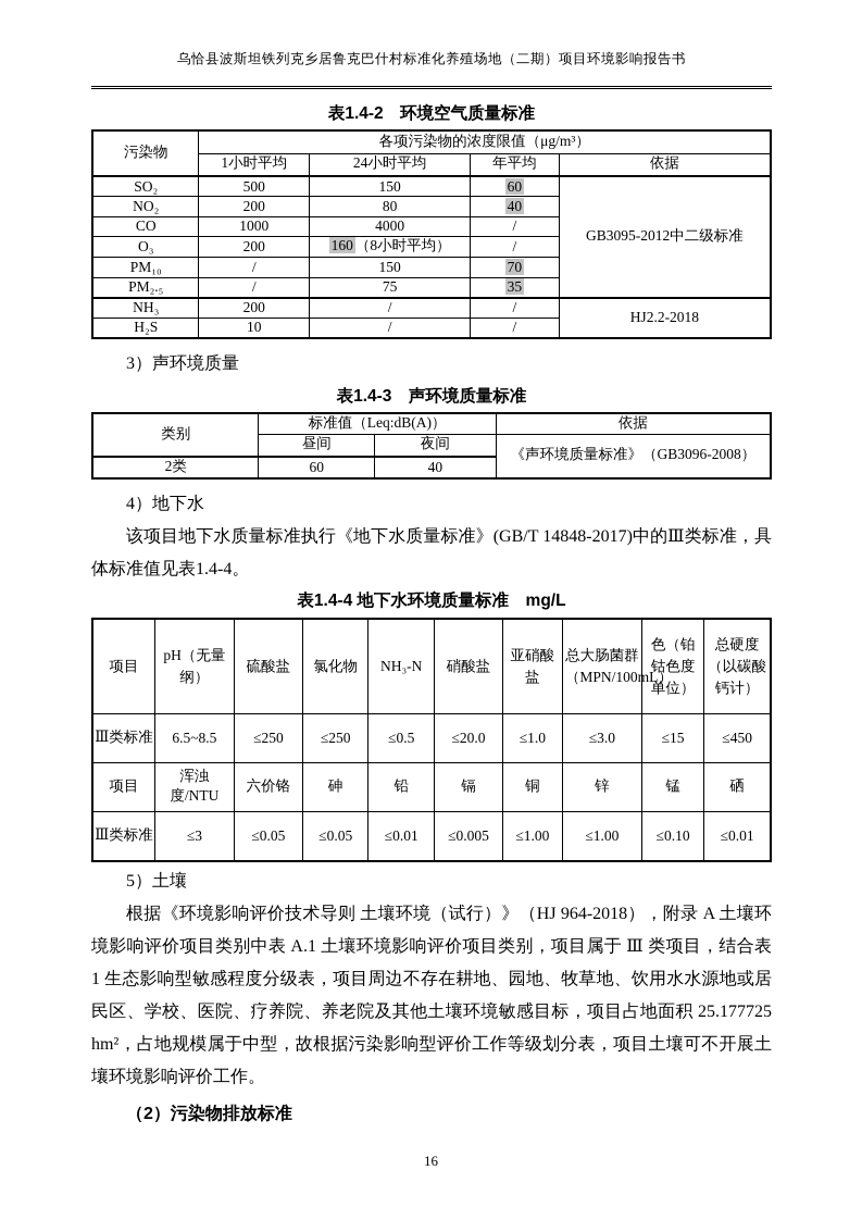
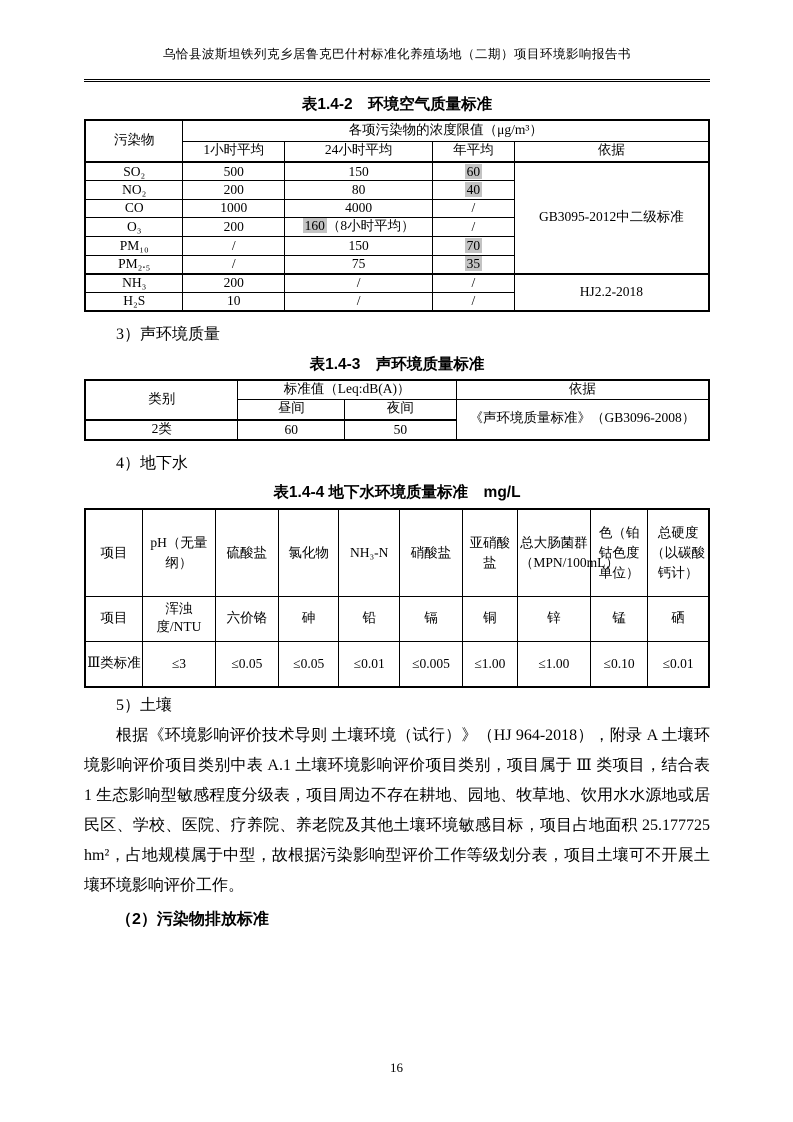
  乌恰县波斯坦铁列克乡居鲁克巴什村标准化养殖场地（二期）项目环境影响报告书
  表1.4-2 环境空气质量标准
  污染物	各项污染物的浓度限值（μg/m³）
  1小时平均	24小时平均	年平均	依据
  SO₂	500	150	60	GB3095-2012中二级标准
  NO₂	200	80	40
  CO	1000	4000	/
  O₃	200	160 （8小时平均）	/
  PM₁₀	/	150	70
  PM₂.₅	/	75	35
  NH₃	200	/	/	HJ2.2-2018
  H₂S	10	/	/
  3）声环境质量
  表1.4-3 声环境质量标准
  类别	标准值（Leq:dB(A)）	依据
  昼间	夜间	《声环境质量标准》（GB3096-2008）
- 2类	60	40
+ 2类	60	50
  4）地下水
- 该项目地下水质量标准执行《地下水质量标准》(GB/T 14848-2017)中的Ⅲ类标准，具体标准值见表1.4-4。
  表1.4-4 地下水环境质量标准 mg/L
  项目	pH（无量纲）	硫酸盐	氯化物	NH₃-N	硝酸盐	亚硝酸盐	总大肠菌群（MPN/100m	色（铂钴色度单位）	总硬度（以碳酸钙计）
- Ⅲ类标准	6.5~8.5	≤250	≤250	≤0.5	≤20.0	≤1.0	≤3.0	≤15	≤450
  项目	浑浊度/NTU	六价铬	砷	铅	镉	铜	锌	锰	硒
  Ⅲ类标准	≤3	≤0.05	≤0.05	≤0.01	≤0.005	≤1.00	≤1.00	≤0.10	≤0.01
  5）土壤
  根据《环境影响评价技术导则 土壤环境（试行）》（HJ 964-2018），附录 A 土壤环境影响评价项目类别中表 A.1 土壤环境影响评价项目类别，项目属于 Ⅲ 类项目，结合表 1 生态影响型敏感程度分级表，项目周边不存在耕地、园地、牧草地、饮用水水源地或居民区、学校、医院、疗养院、养老院及其他土壤环境敏感目标，项目占地面积 25.177725 hm²，占地规模属于中型，故根据污染影响型评价工作等级划分表，项目土壤可不开展土壤环境影响评价工作。
  （2）污染物排放标准
  16
